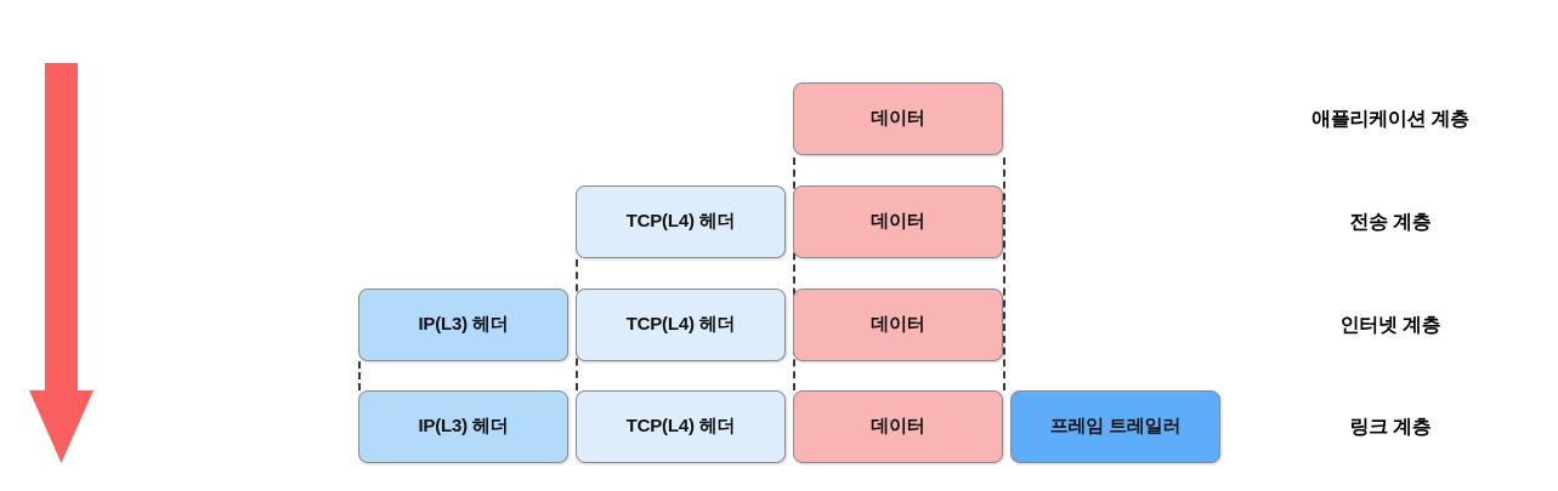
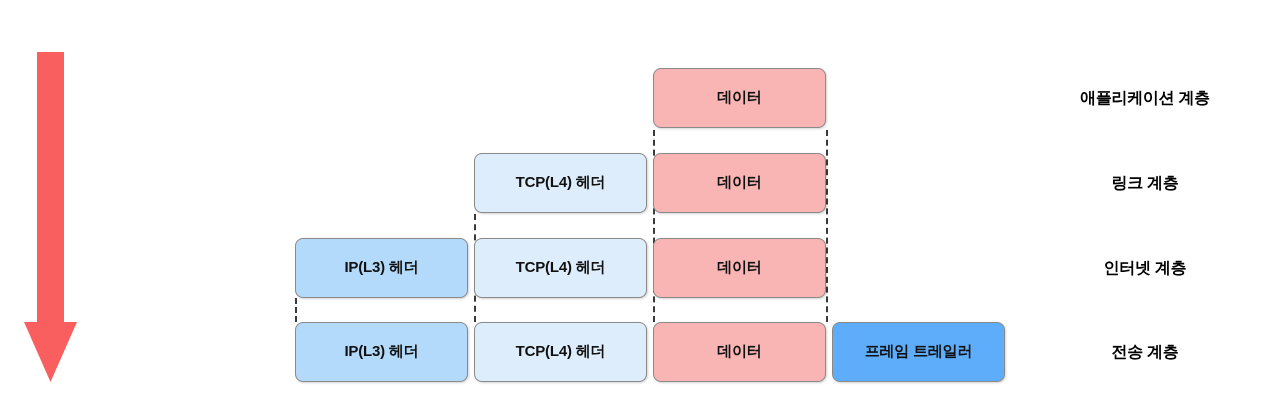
  데이터
  애플리케이션 계층
  TCP(L4) 헤더
  데이터
- 전송 계층
+ 링크 계층
  IP(L3) 헤더
  TCP(L4) 헤더
  데이터
  인터넷 계층
  IP(L3) 헤더
  TCP(L4) 헤더
  데이터
  프레임 트레일러
- 링크 계층
+ 전송 계층
